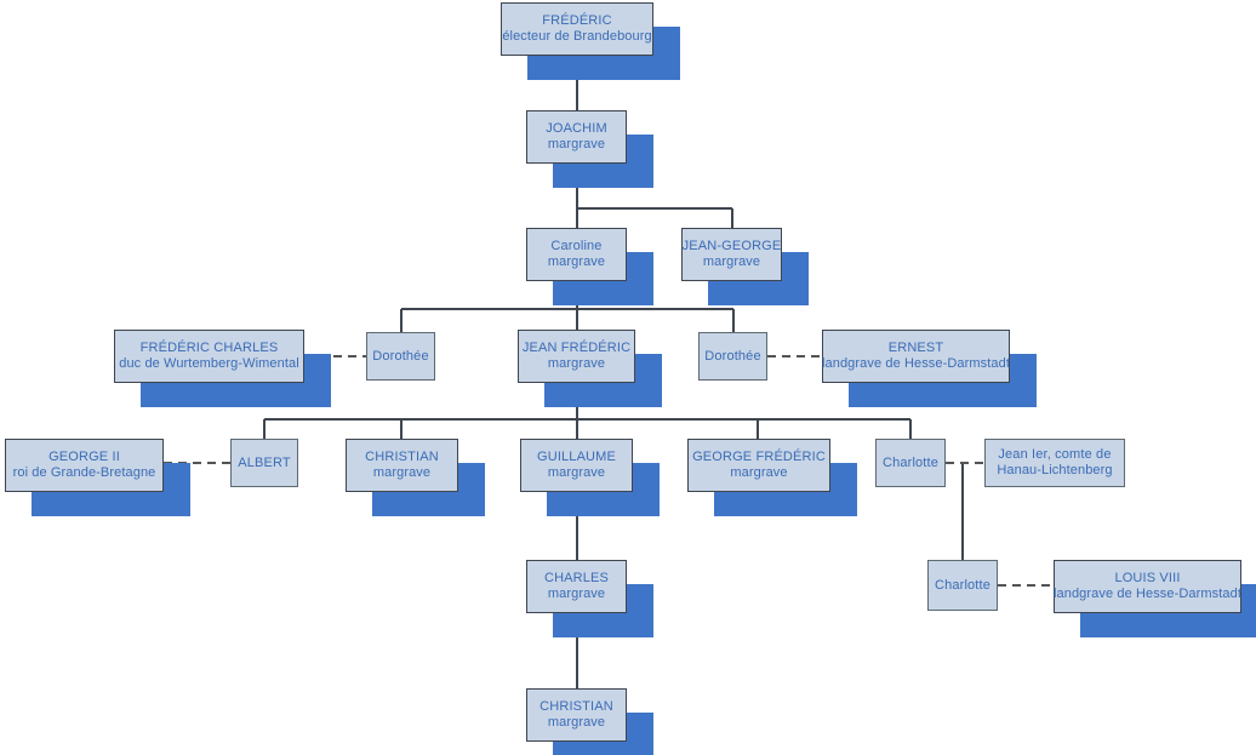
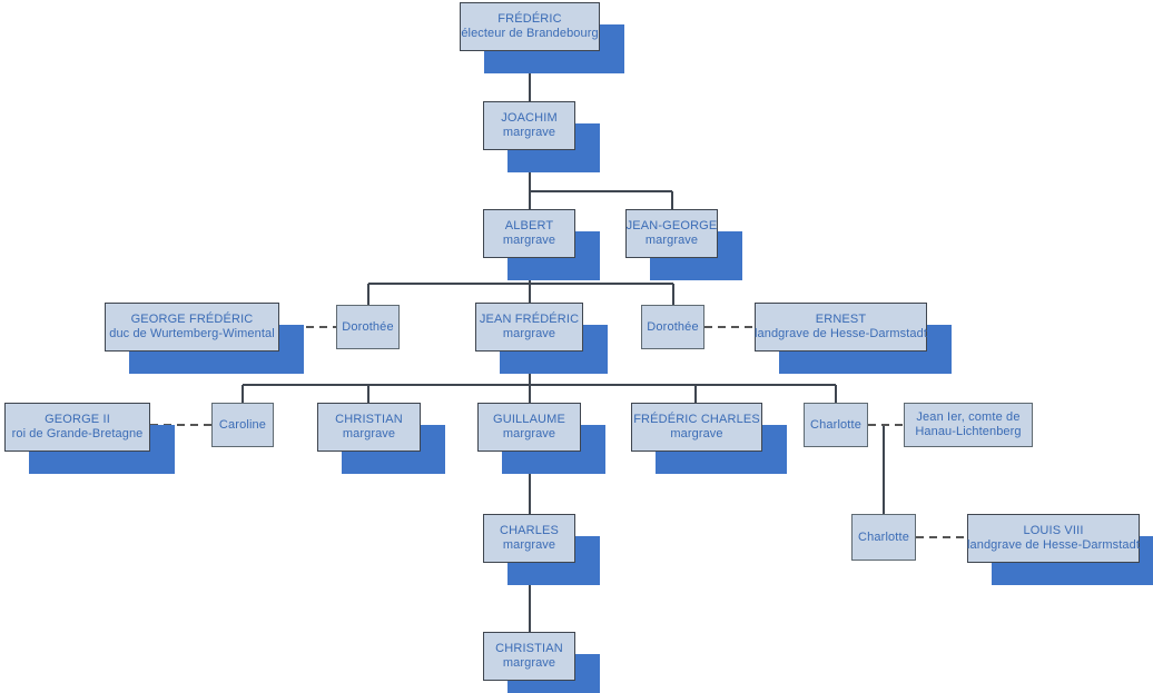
  FRÉDÉRIC
  électeur de Brandebourg
  JOACHIM
  margrave
- Caroline
+ ALBERT
  margrave
  JEAN-GEORGE
  margrave
- FRÉDÉRIC CHARLES
+ GEORGE FRÉDÉRIC
  duc de Wurtemberg-Wimental
  Dorothée
  JEAN FRÉDÉRIC
  margrave
  Dorothée
  ERNEST
  landgrave de Hesse-Darmstadt
  GEORGE II
  roi de Grande-Bretagne
- ALBERT
+ Caroline
  CHRISTIAN
  margrave
  GUILLAUME
  margrave
- GEORGE FRÉDÉRIC
+ FRÉDÉRIC CHARLES
  margrave
  Charlotte
  Jean Ier, comte de
  Hanau-Lichtenberg
  CHARLES
  margrave
  Charlotte
  LOUIS VIII
  landgrave de Hesse-Darmstadt
  CHRISTIAN
  margrave
